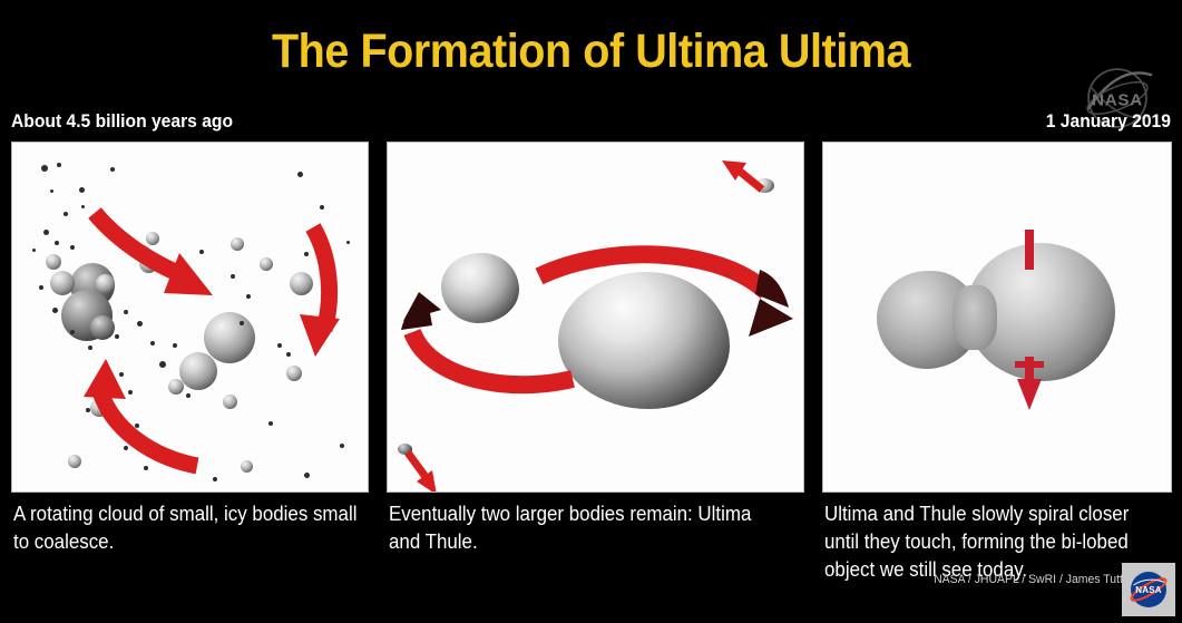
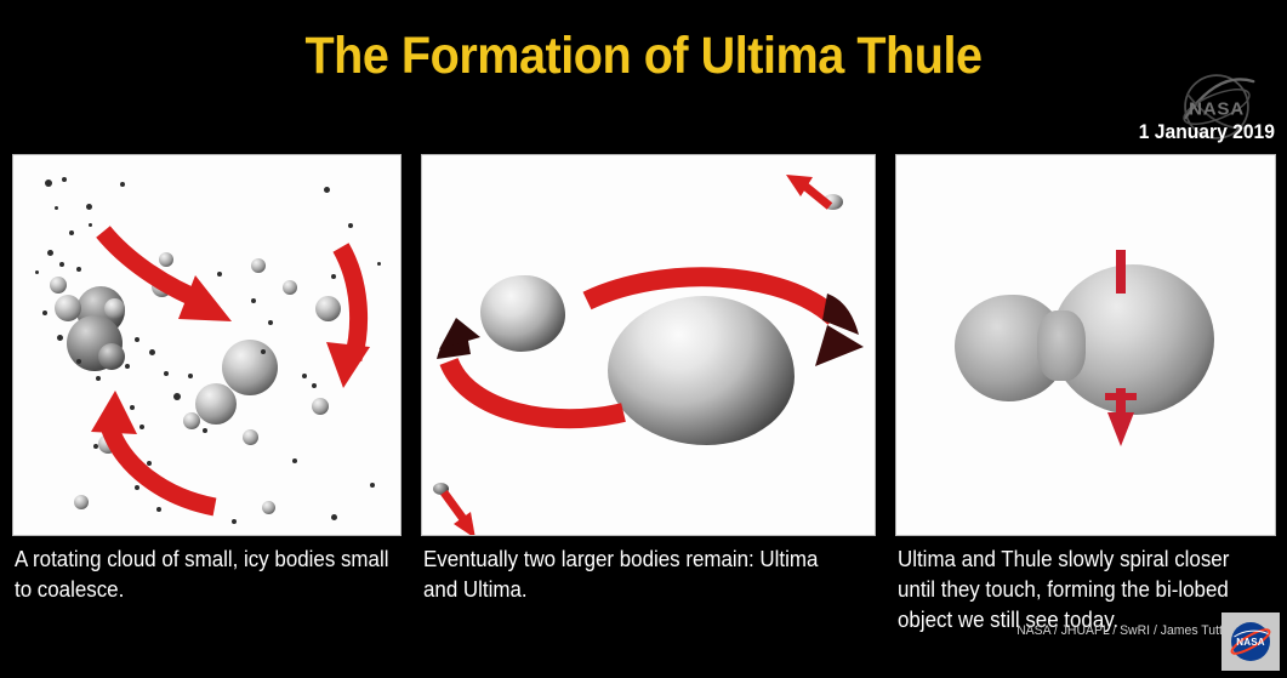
- The Formation of Ultima Ultima
+ The Formation of Ultima Thule
  NASA
- About 4.5 billion years ago
  1 January 2019
  A rotating cloud of small, icy bodies small to coalesce.
- Eventually two larger bodies remain: Ultima and Thule.
+ Eventually two larger bodies remain: Ultima and Ultima.
  Ultima and Thule slowly spiral closer until they touch, forming the bi-lobed object we still see today.
  NASA / JHUAPL / SwRI / James Tut
  NASA
